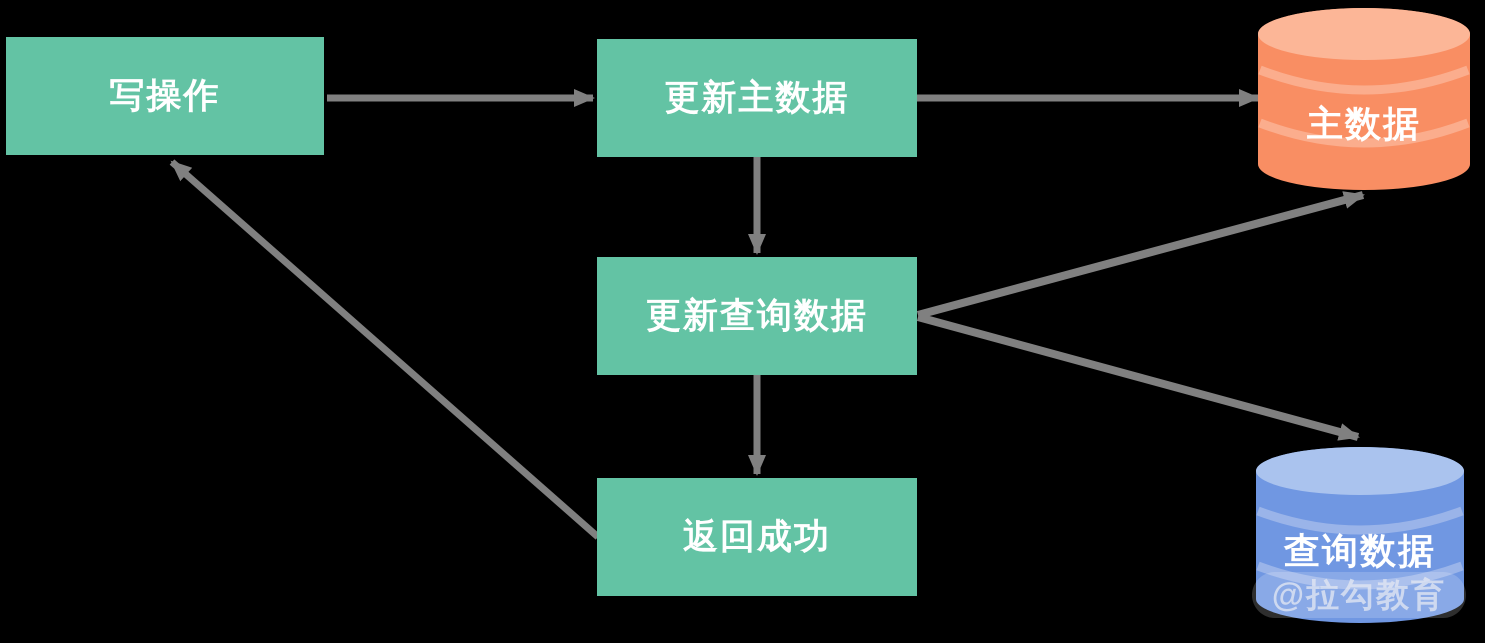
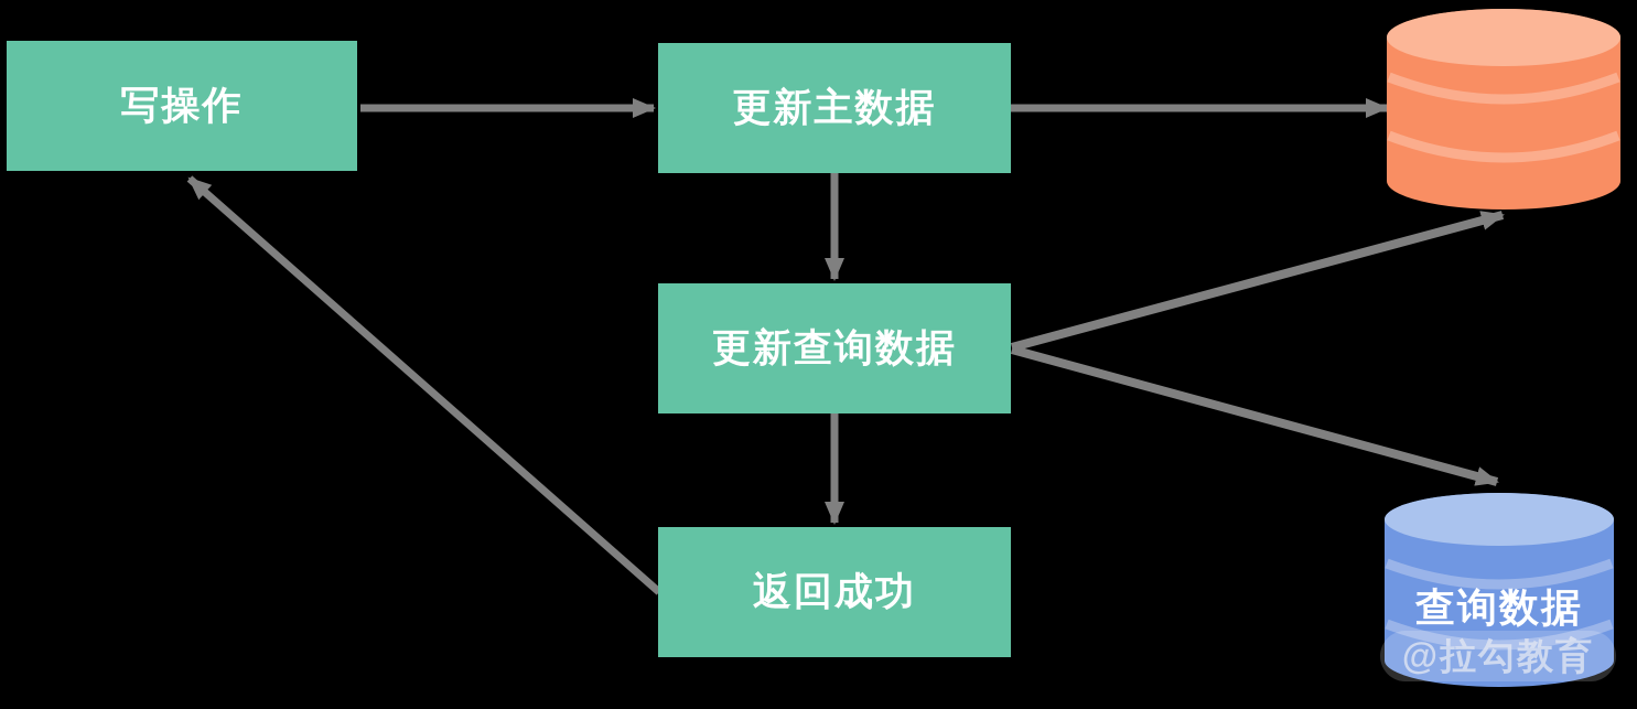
  写操作
  更新主数据
  更新查询数据
  返回成功
- 主数据
  查询数据
  @拉勾教育
